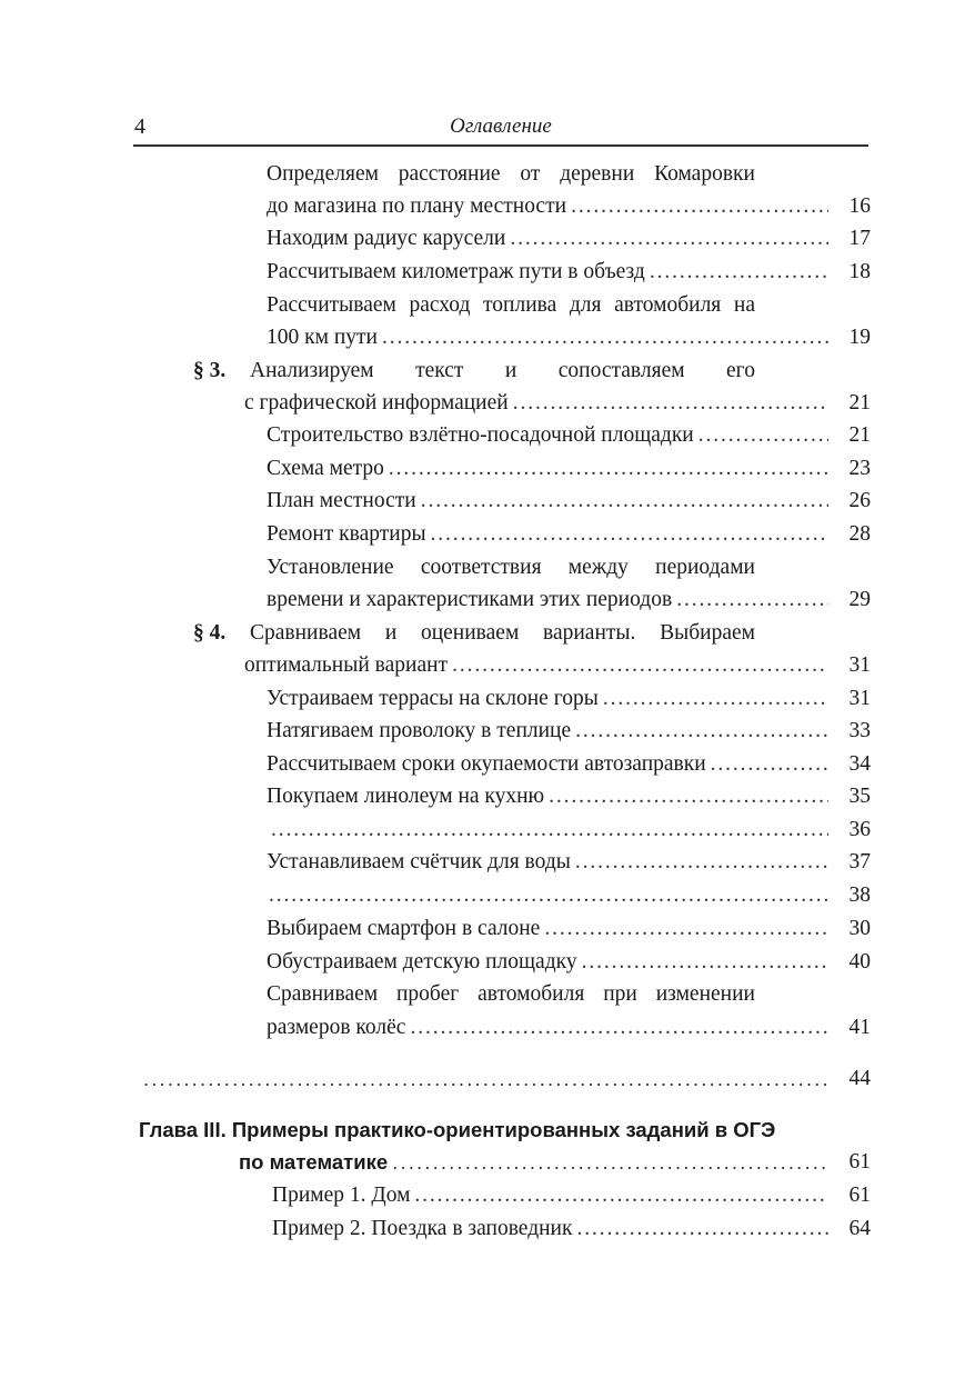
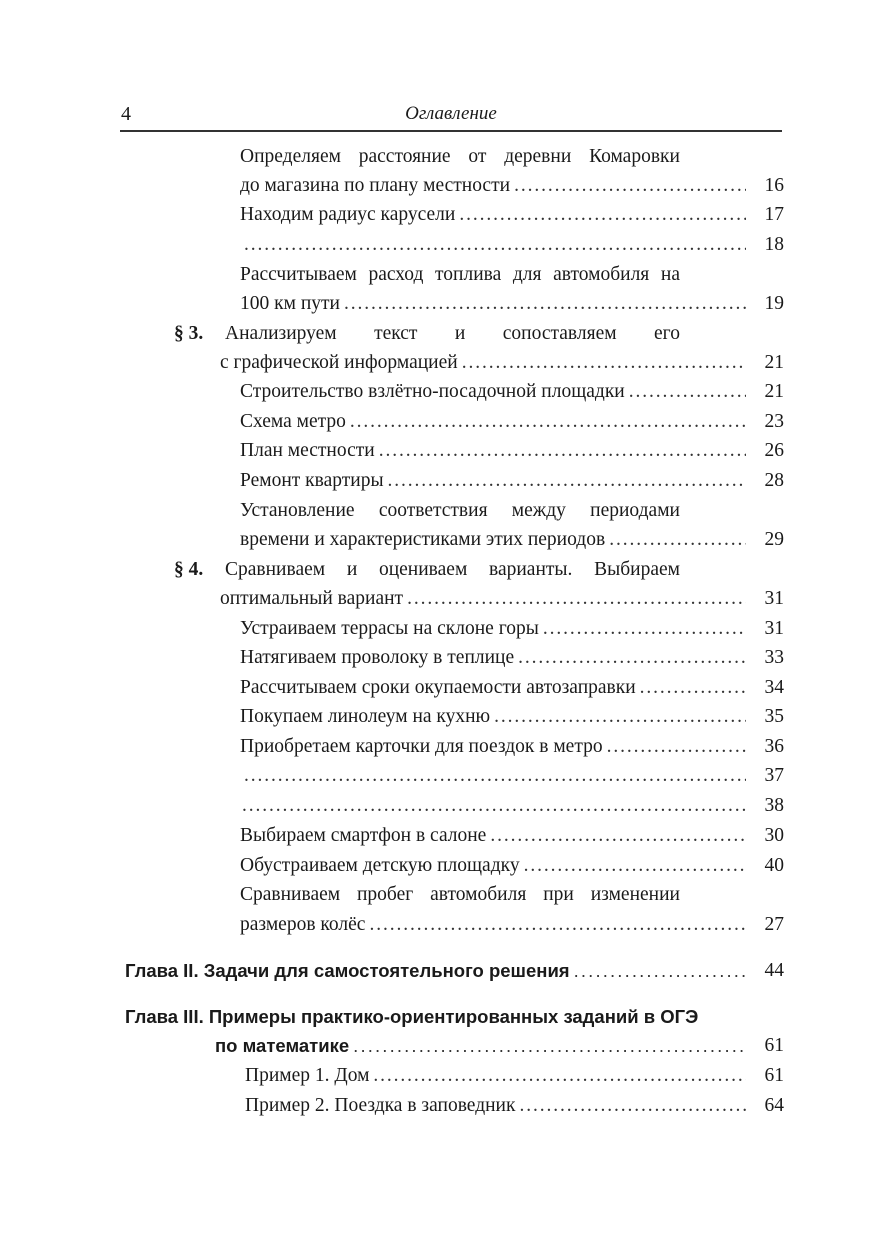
  4
  Оглавление
  Определяем
  расстояние
  от
  деревни
  Комаровки
  до магазина по плану местности
  16
  Находим радиус карусели
  17
- Рассчитываем километраж пути в объезд
  18
  Рассчитываем
  расход
  топлива
  для
  автомобиля
  на
  100 км пути
  19
  § 3.
  Анализируем
  текст
  и
  сопоставляем
  его
  с графической информацией
  21
  Строительство взлётно-посадочной площадки
  21
  Схема метро
  23
  План местности
  26
  Ремонт квартиры
  28
  Установление
  соответствия
  между
  периодами
  времени и характеристиками этих периодов
  29
  § 4.
  Сравниваем
  и
  оцениваем
  варианты.
  Выбираем
  оптимальный вариант
  31
  Устраиваем террасы на склоне горы
  31
  Натягиваем проволоку в теплице
  33
  Рассчитываем сроки окупаемости автозаправки
  34
  Покупаем линолеум на кухню
  35
+ Приобретаем карточки для поездок в метро
  36
- Устанавливаем счётчик для воды
  37
  38
  Выбираем смартфон в салоне
  30
  Обустраиваем детскую площадку
  40
  Сравниваем
  пробег
  автомобиля
  при
  изменении
  размеров колёс
- 41
+ 27
+ Глава II. Задачи для самостоятельного решения
  44
  Глава III. Примеры практико-ориентированных заданий в ОГЭ
  по математике
  61
  Пример 1. Дом
  61
  Пример 2. Поездка в заповедник
  64
